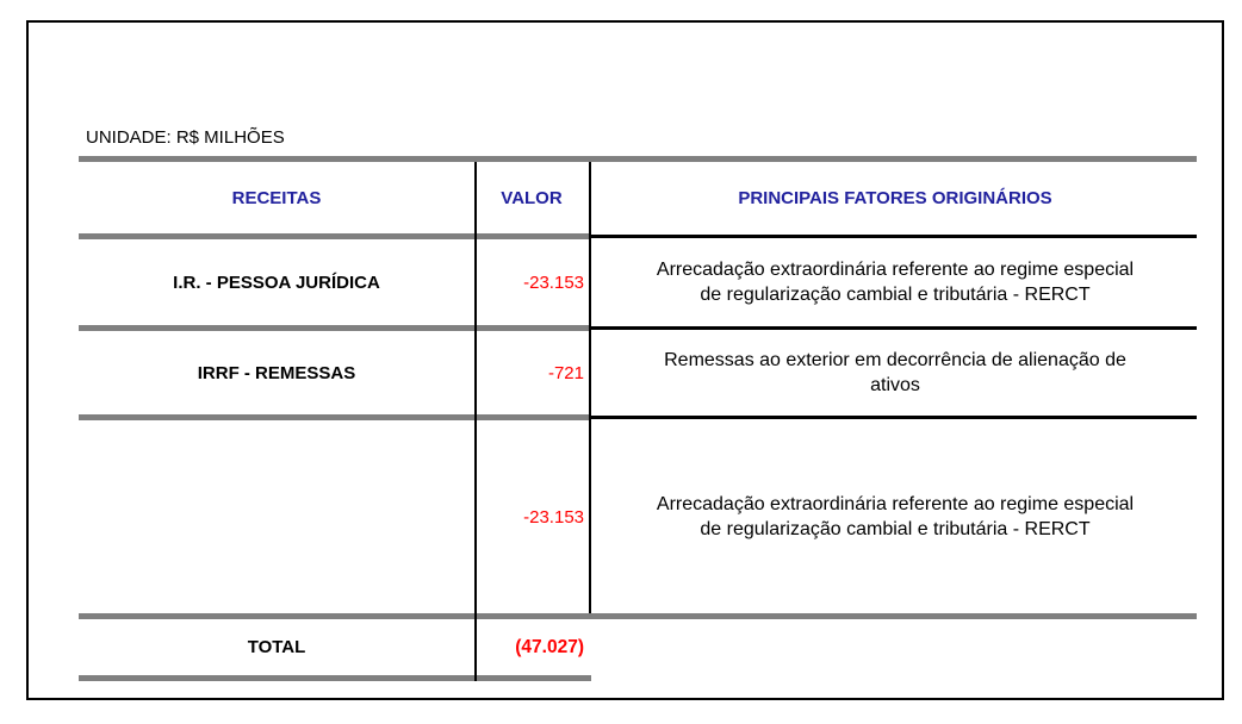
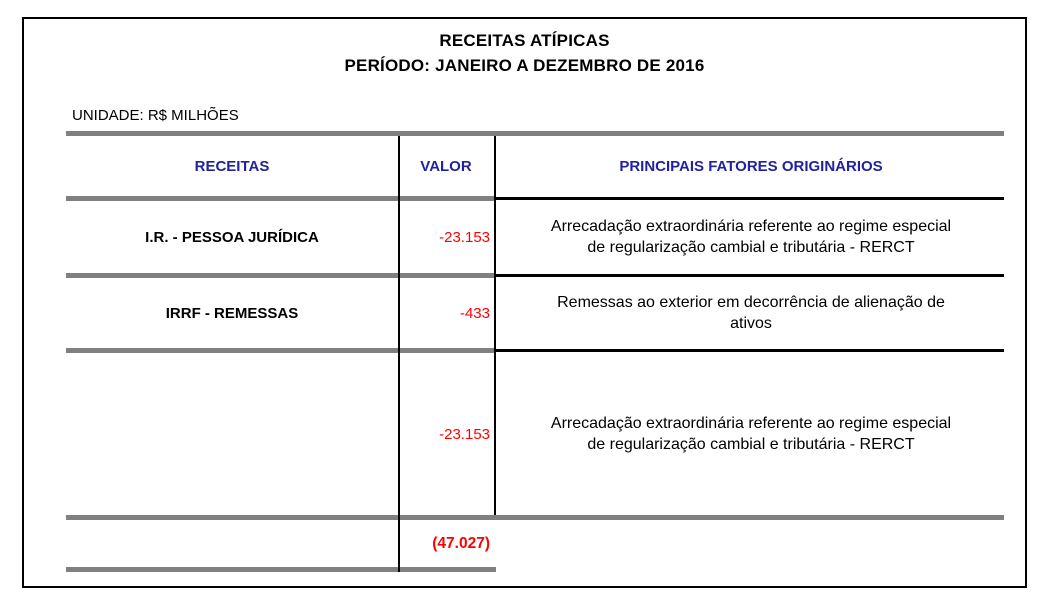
+ RECEITAS ATÍPICAS
+ PERÍODO: JANEIRO A DEZEMBRO DE 2016
  UNIDADE: R$ MILHÕES
  RECEITAS
  VALOR
  PRINCIPAIS FATORES ORIGINÁRIOS
  I.R. - PESSOA JURÍDICA
  -23.153
  Arrecadação extraordinária referente ao regime especial
  de regularização cambial e tributária - RERCT
  IRRF - REMESSAS
- -721
+ -433
  Remessas ao exterior em decorrência de alienação de
  ativos
  -23.153
  Arrecadação extraordinária referente ao regime especial
  de regularização cambial e tributária - RERCT
- TOTAL
  (47.027)
